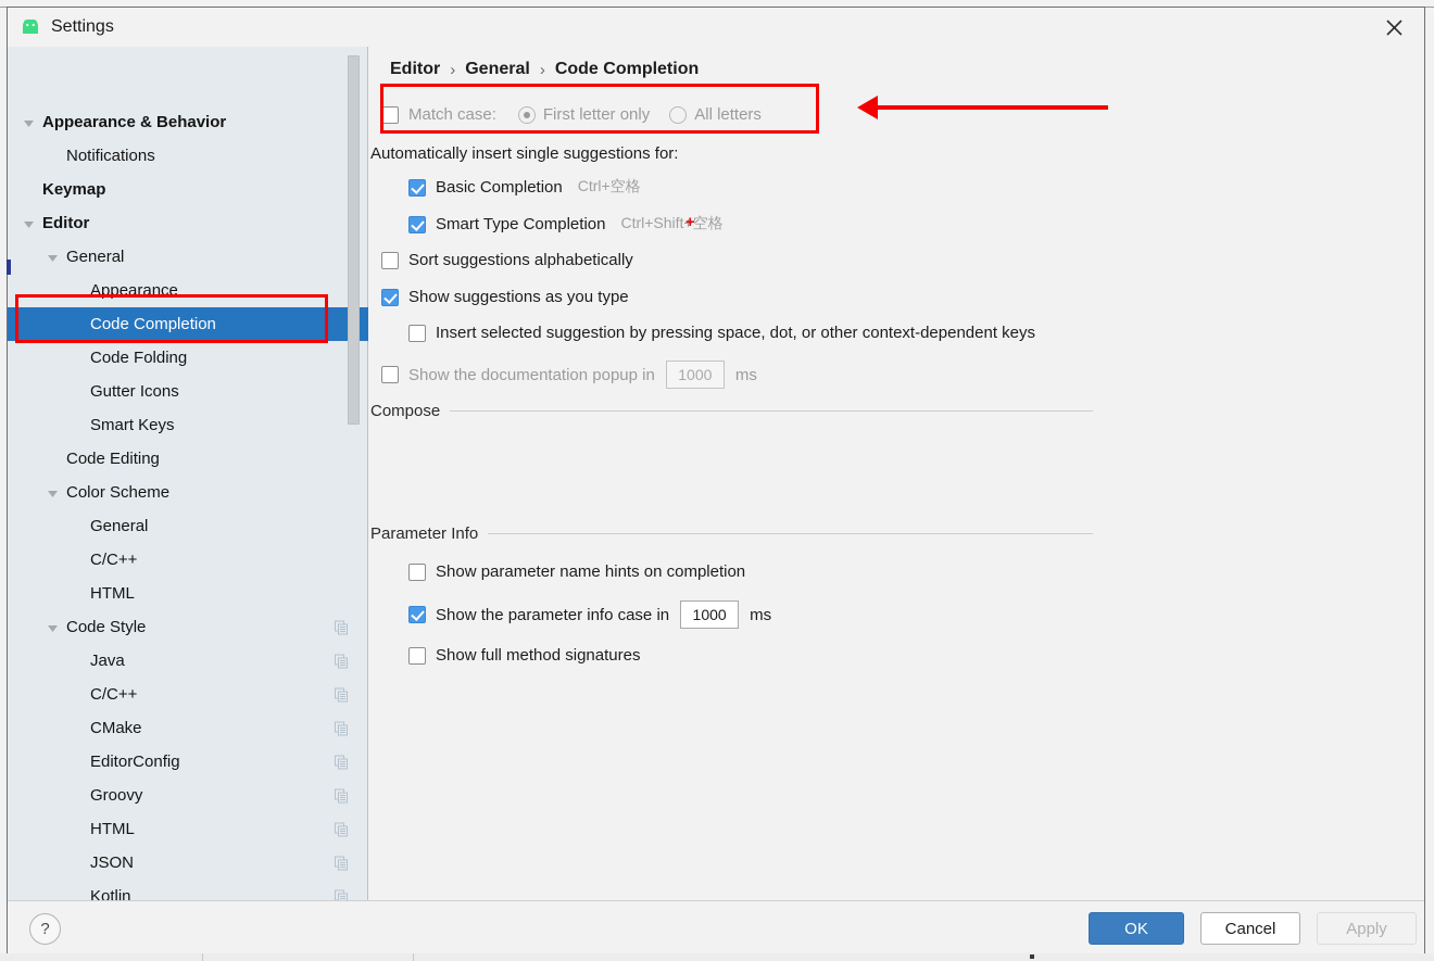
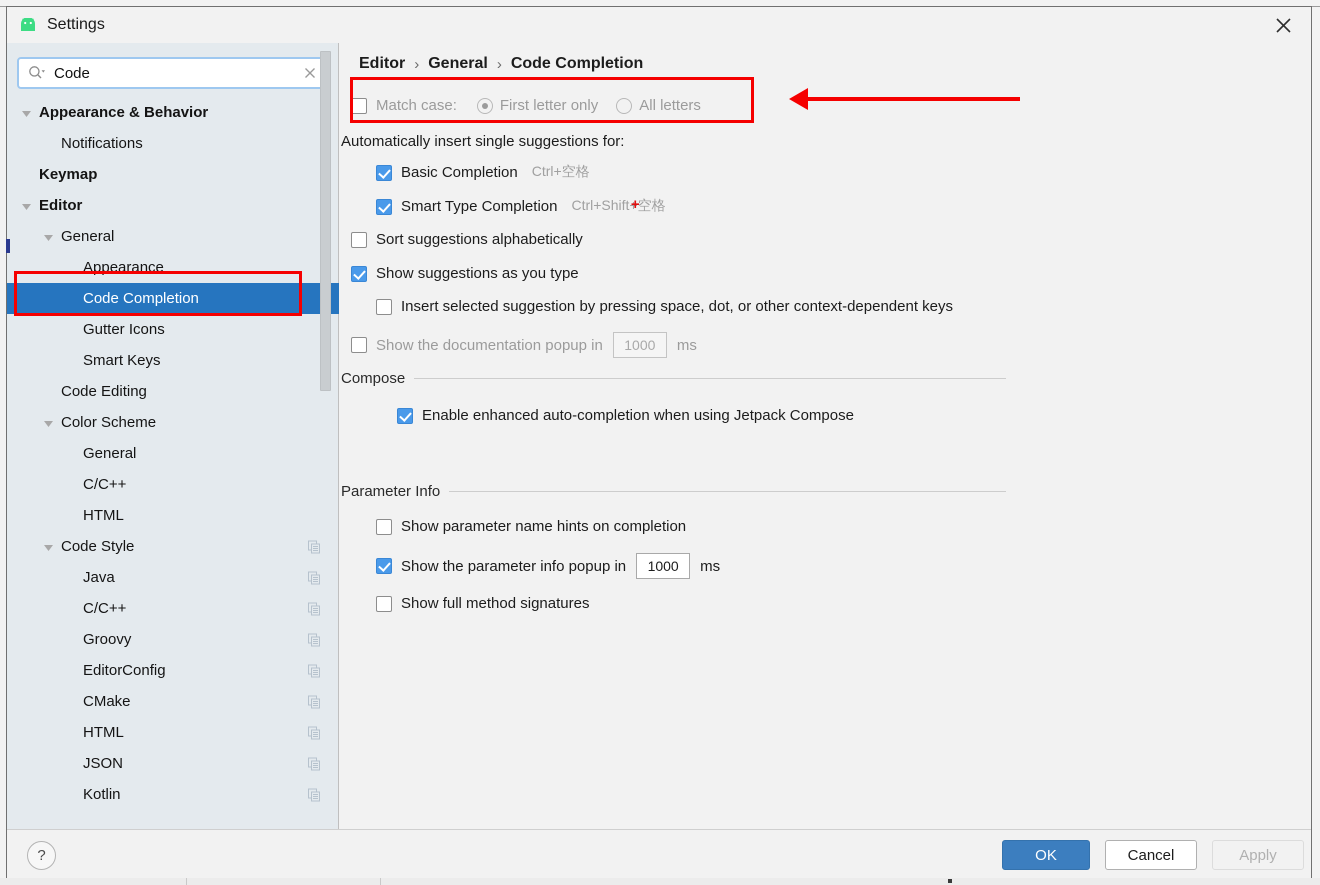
  Settings
+ Code
  Appearance & Behavior
  Notifications
  Keymap
  Editor
  General
  Appearance
  Code Completion
- Code Folding
  Gutter Icons
  Smart Keys
  Code Editing
  Color Scheme
  General
  C/C++
  HTML
  Code Style
  Java
  C/C++
- CMake
+ Groovy
  EditorConfig
- Groovy
+ CMake
  HTML
  JSON
  Kotlin
  Editor
  ›
  General
  ›
  Code Completion
  Match case:
  First letter only
  All letters
  Automatically insert single suggestions for:
  Basic Completion
  Ctrl+空格
  Smart Type Completion
  Ctrl+Shift+空格
  +
  Sort suggestions alphabetically
  Show suggestions as you type
  Insert selected suggestion by pressing space, dot, or other context-dependent keys
  Show the documentation popup in
  1000
  ms
  Compose
+ Enable enhanced auto-completion when using Jetpack Compose
  Parameter Info
  Show parameter name hints on completion
- Show the parameter info case in
+ Show the parameter info popup in
  1000
  ms
  Show full method signatures
  ?
  OK
  Cancel
  Apply
